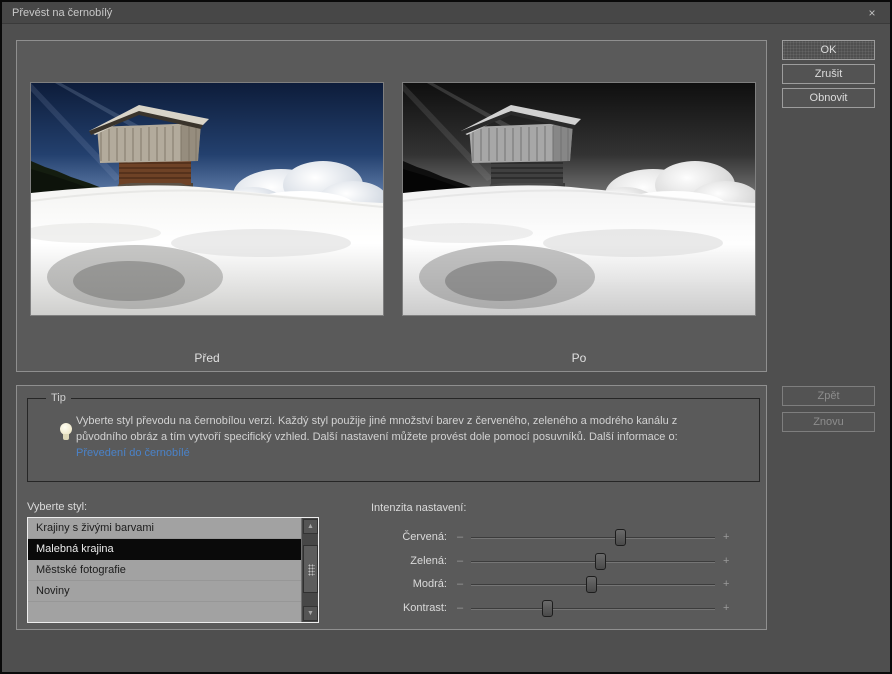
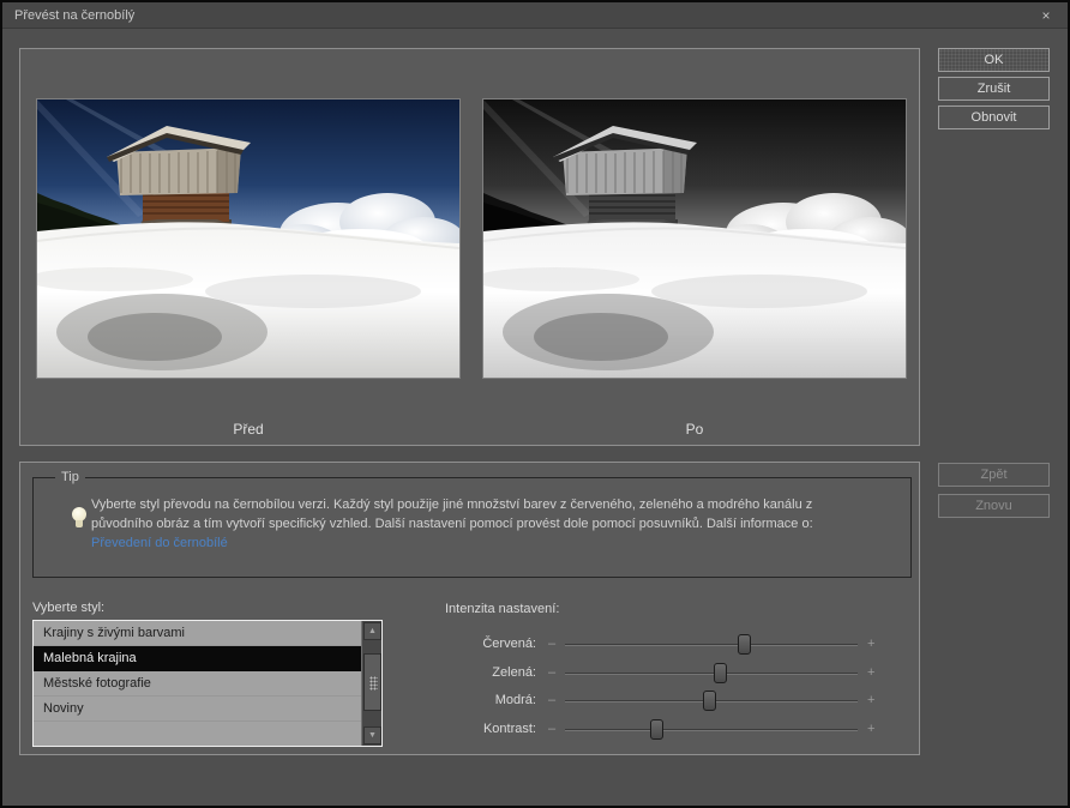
  Převést na černobílý
  ×
  Před
  Po
  OK
  Zrušit
  Obnovit
  Zpět
  Znovu
  Tip
  Vyberte styl převodu na černobílou verzi. Každý styl použije jiné množství barev z červeného, zeleného a modrého kanálu z
- původního obráz a tím vytvoří specifický vzhled. Další nastavení můžete provést dole pomocí posuvníků. Další informace o:
+ původního obráz a tím vytvoří specifický vzhled. Další nastavení pomocí provést dole pomocí posuvníků. Další informace o:
  Převedení do černobílé
  Vyberte styl:
  Krajiny s živými barvami
  Malebná krajina
  Městské fotografie
  Noviny
  Intenzita nastavení:
  Červená:
  –
  +
  Zelená:
  –
  +
  Modrá:
  –
  +
  Kontrast:
  –
  +
